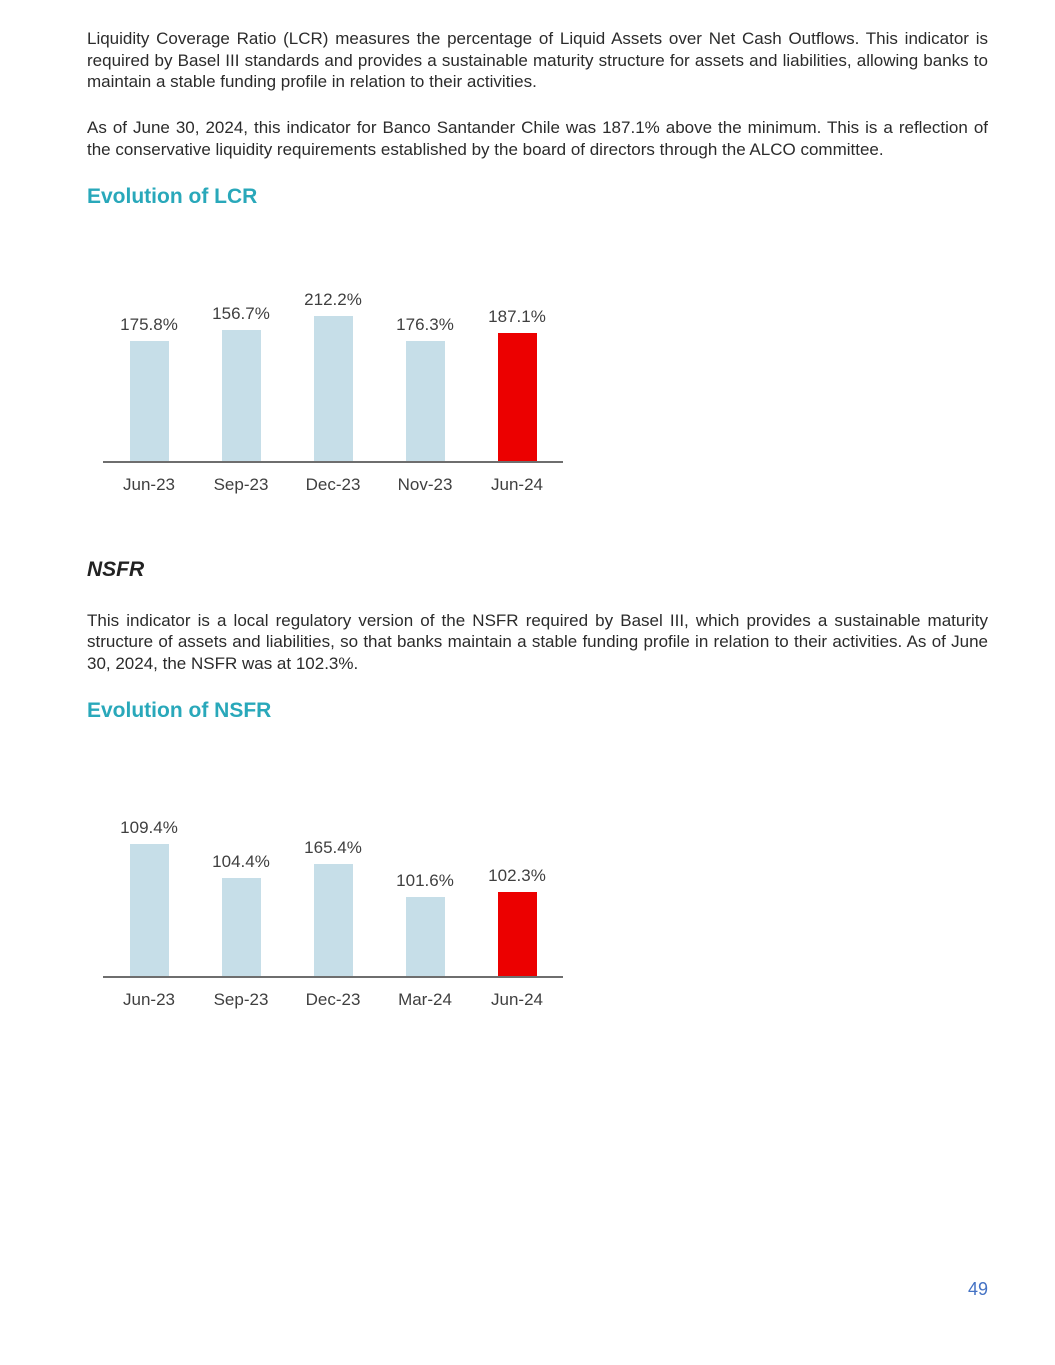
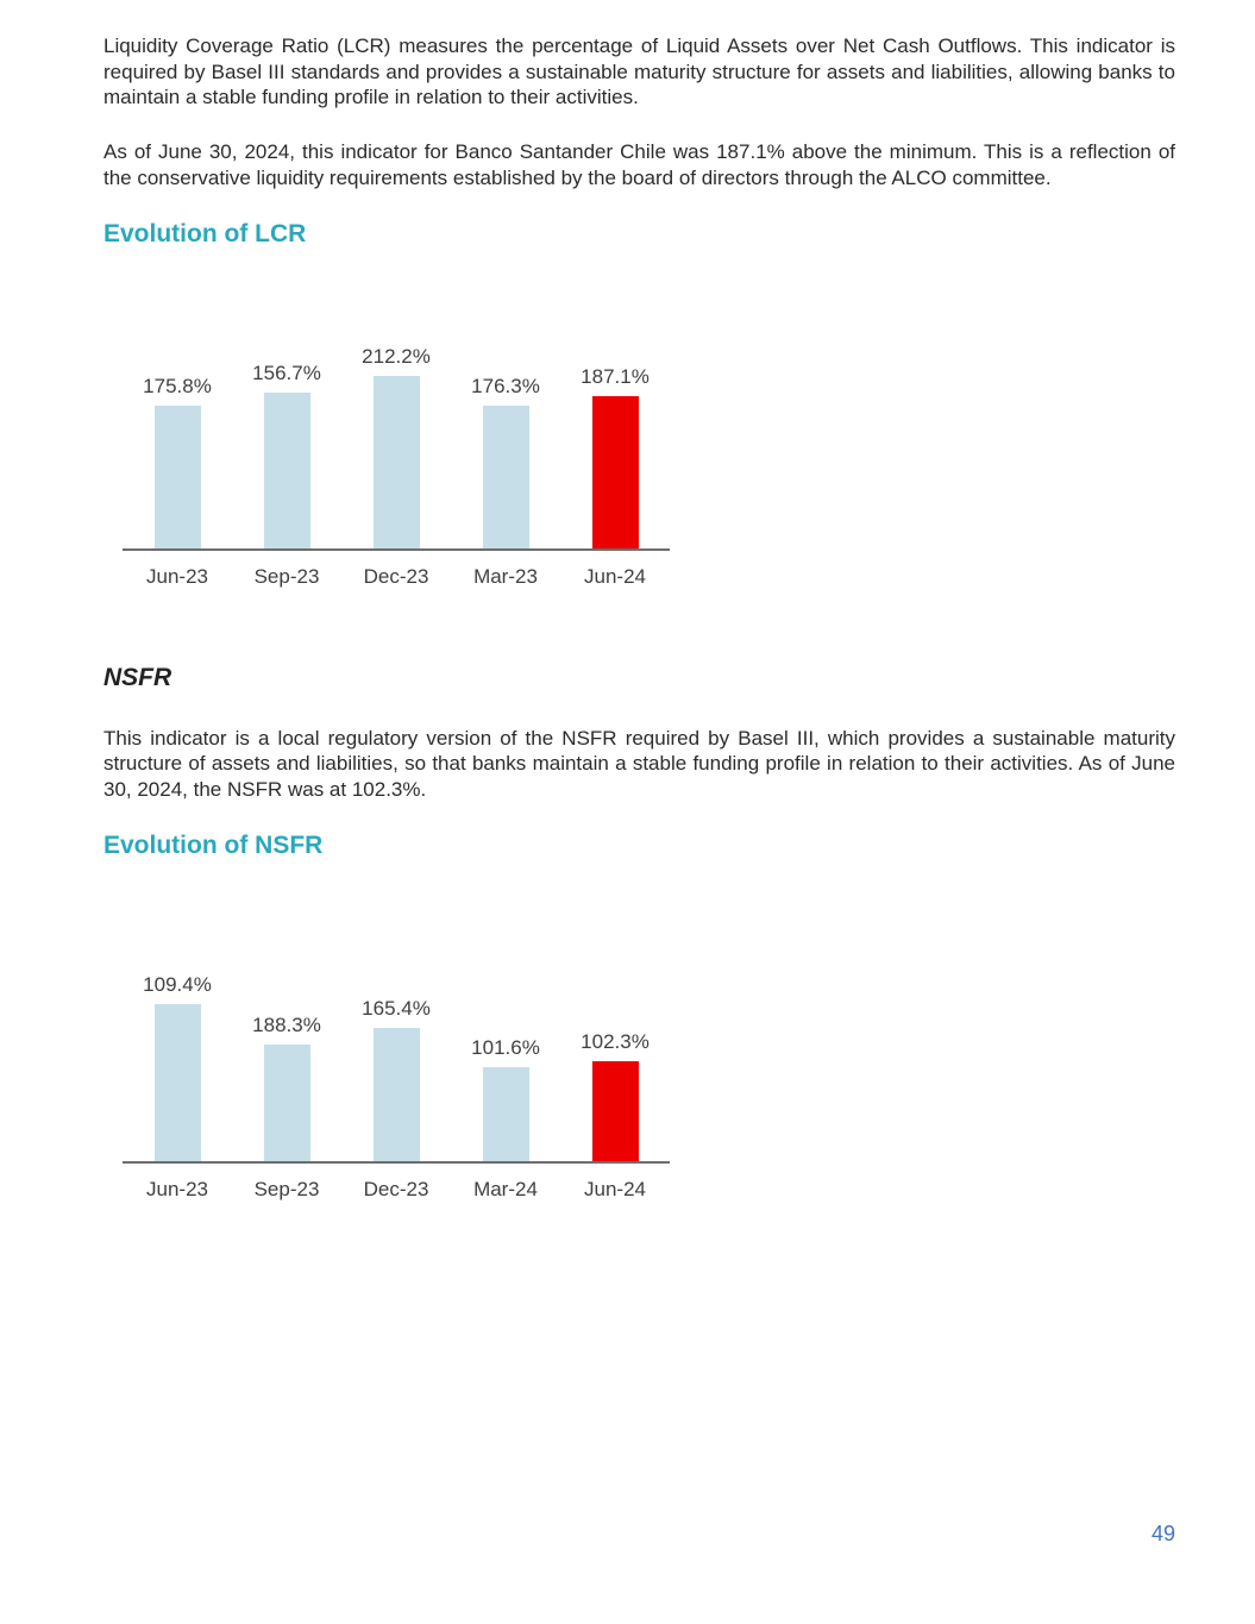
  Liquidity Coverage Ratio (LCR) measures the percentage of Liquid Assets over Net Cash Outflows. This indicator is required by Basel III standards and provides a sustainable maturity structure for assets and liabilities, allowing banks to maintain a stable funding profile in relation to their activities.
  As of June 30, 2024, this indicator for Banco Santander Chile was 187.1% above the minimum. This is a reflection of the conservative liquidity requirements established by the board of directors through the ALCO committee.
  Evolution of LCR
  175.8%
  156.7%
  212.2%
  176.3%
  187.1%
  Jun-23
  Sep-23
  Dec-23
- Nov-23
+ Mar-23
  Jun-24
  NSFR
  This indicator is a local regulatory version of the NSFR required by Basel III, which provides a sustainable maturity structure of assets and liabilities, so that banks maintain a stable funding profile in relation to their activities. As of June 30, 2024, the NSFR was at 102.3%.
  Evolution of NSFR
  109.4%
- 104.4%
+ 188.3%
  165.4%
  101.6%
  102.3%
  Jun-23
  Sep-23
  Dec-23
  Mar-24
  Jun-24
  49
